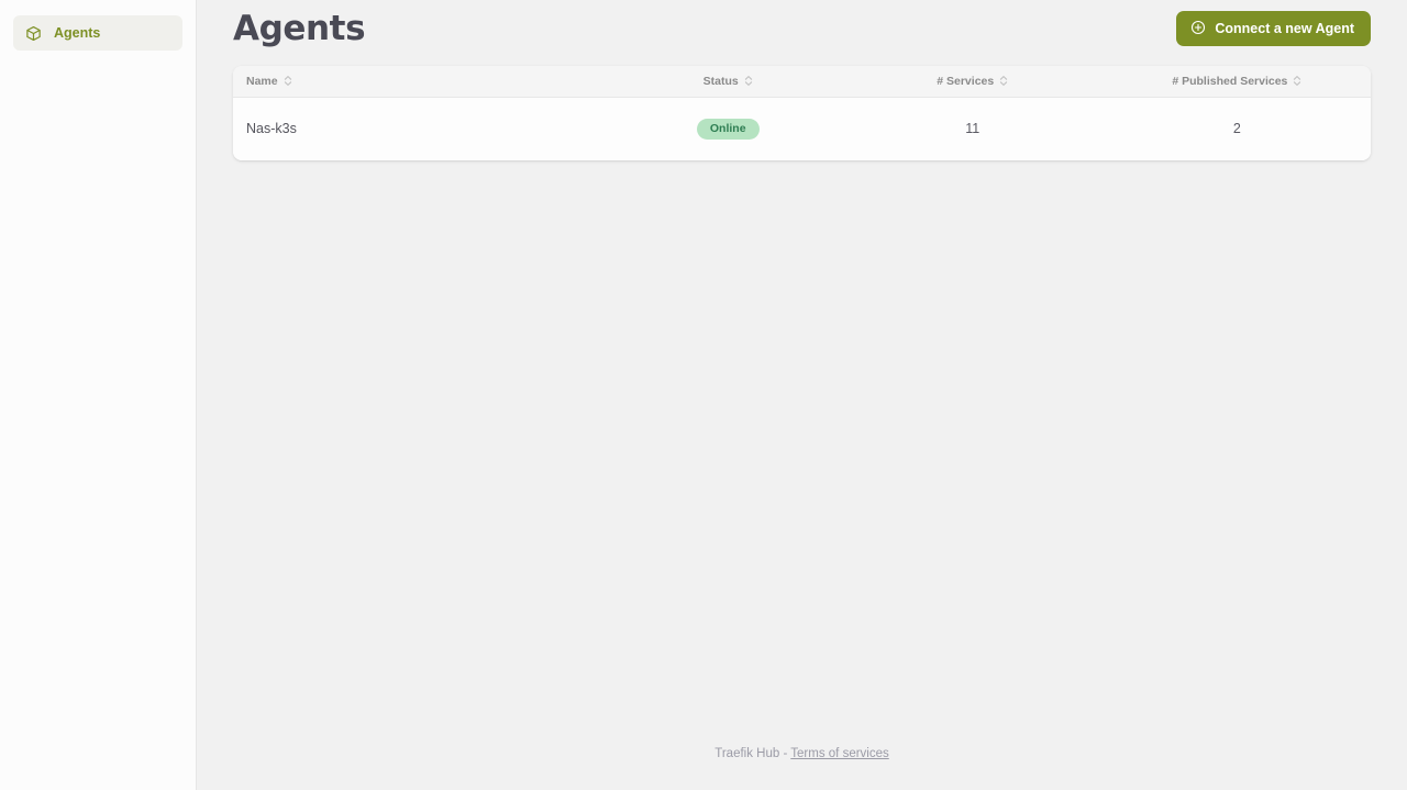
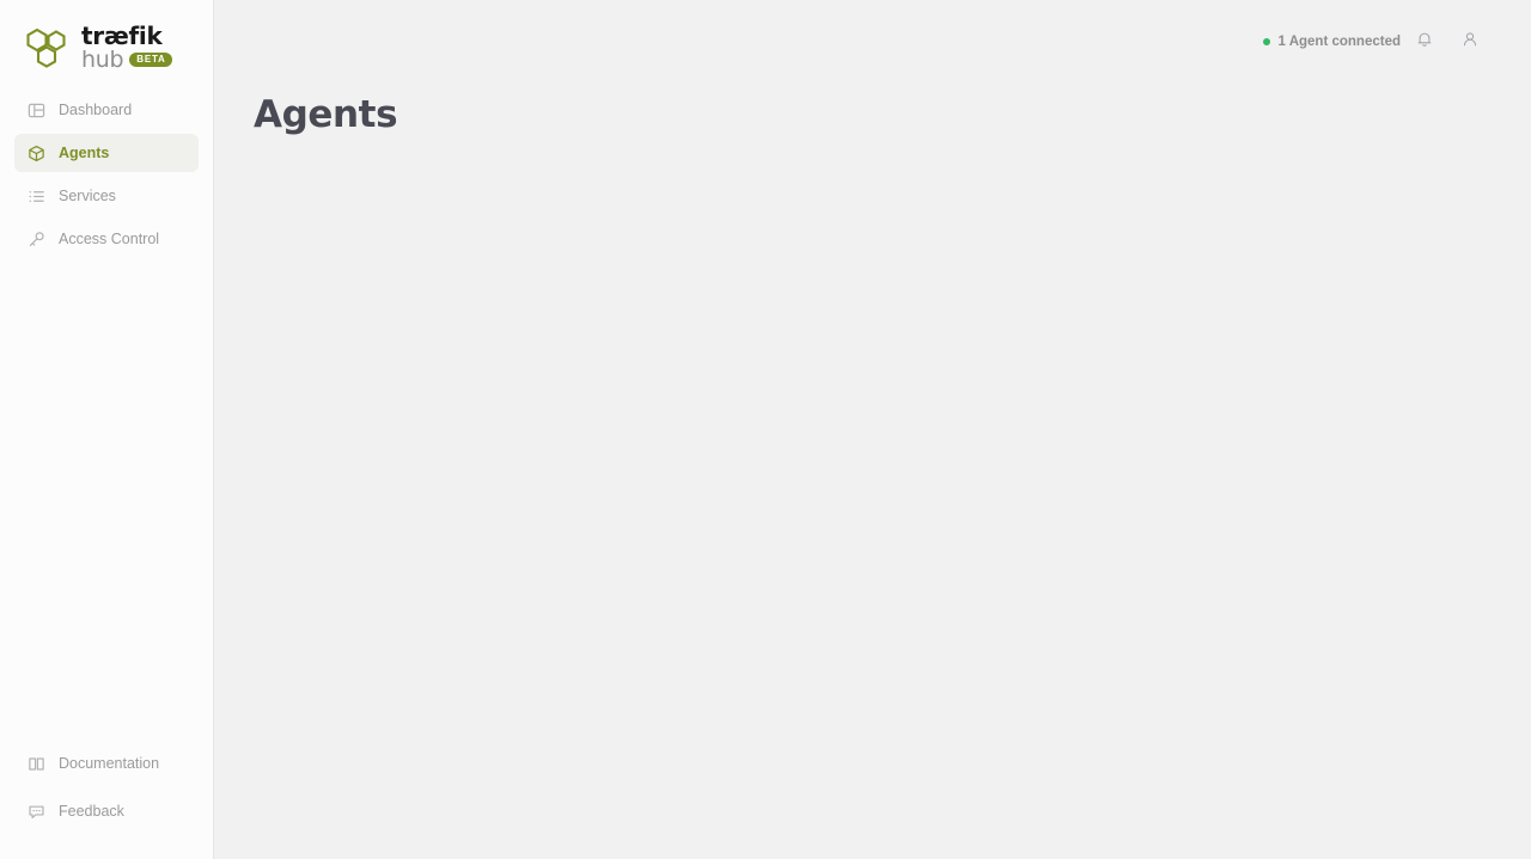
+ træfik
+ hub
+ BETA
+ Dashboard
  Agents
+ Services
+ Access Control
+ Documentation
+ Feedback
+ 1 Agent connected
  Agents
- Connect a new Agent
- Name	Status	# Services	# Published Services
- Nas-k3s	Online	11	2
- Traefik Hub - Terms of services
